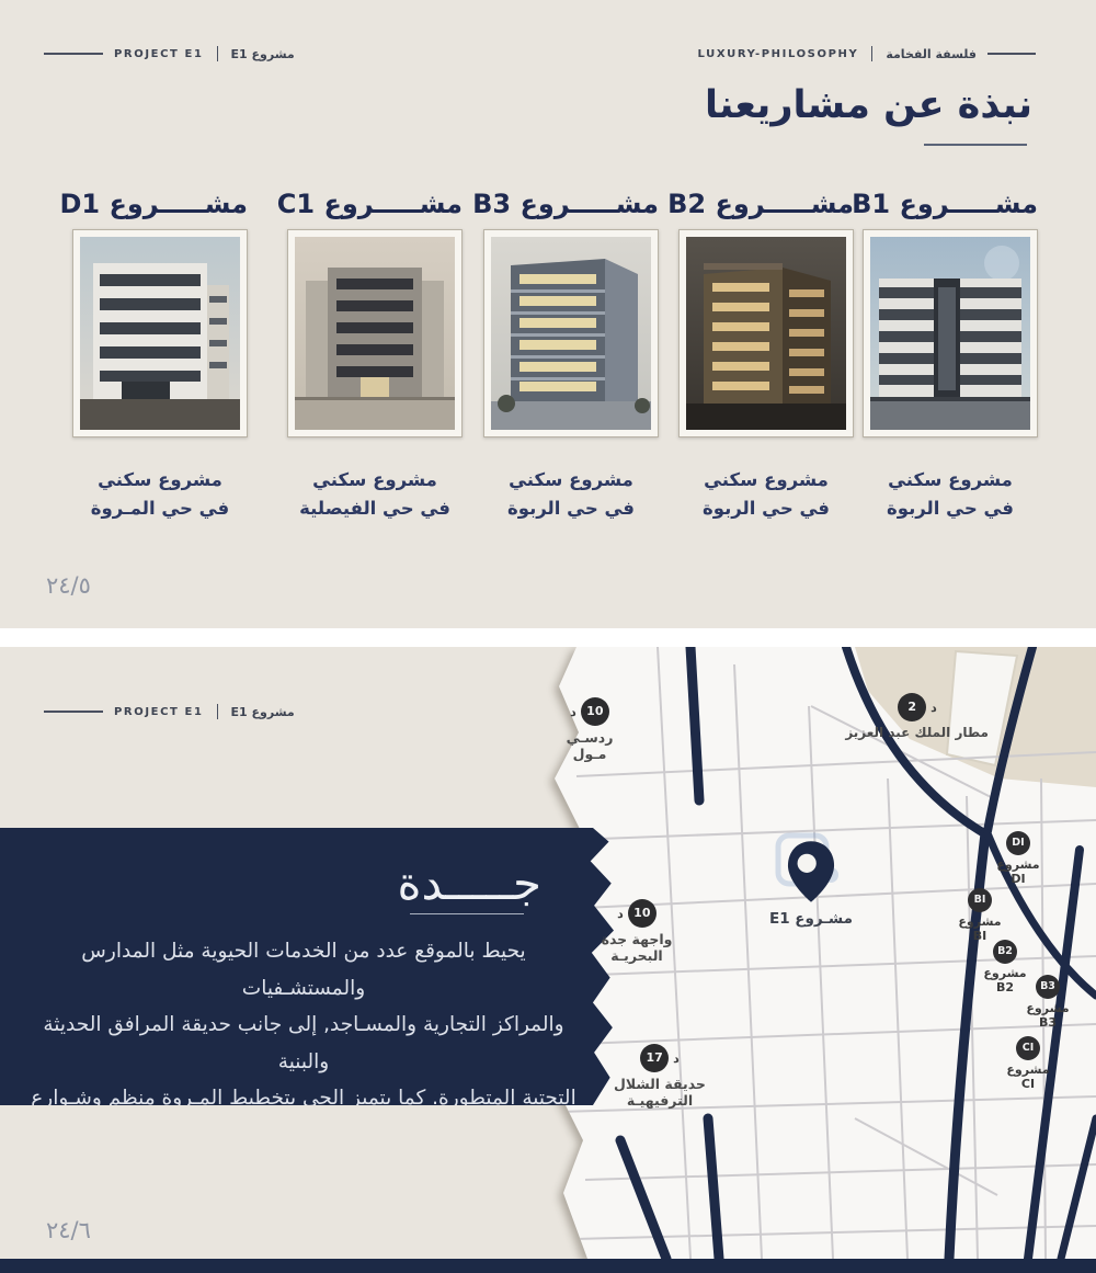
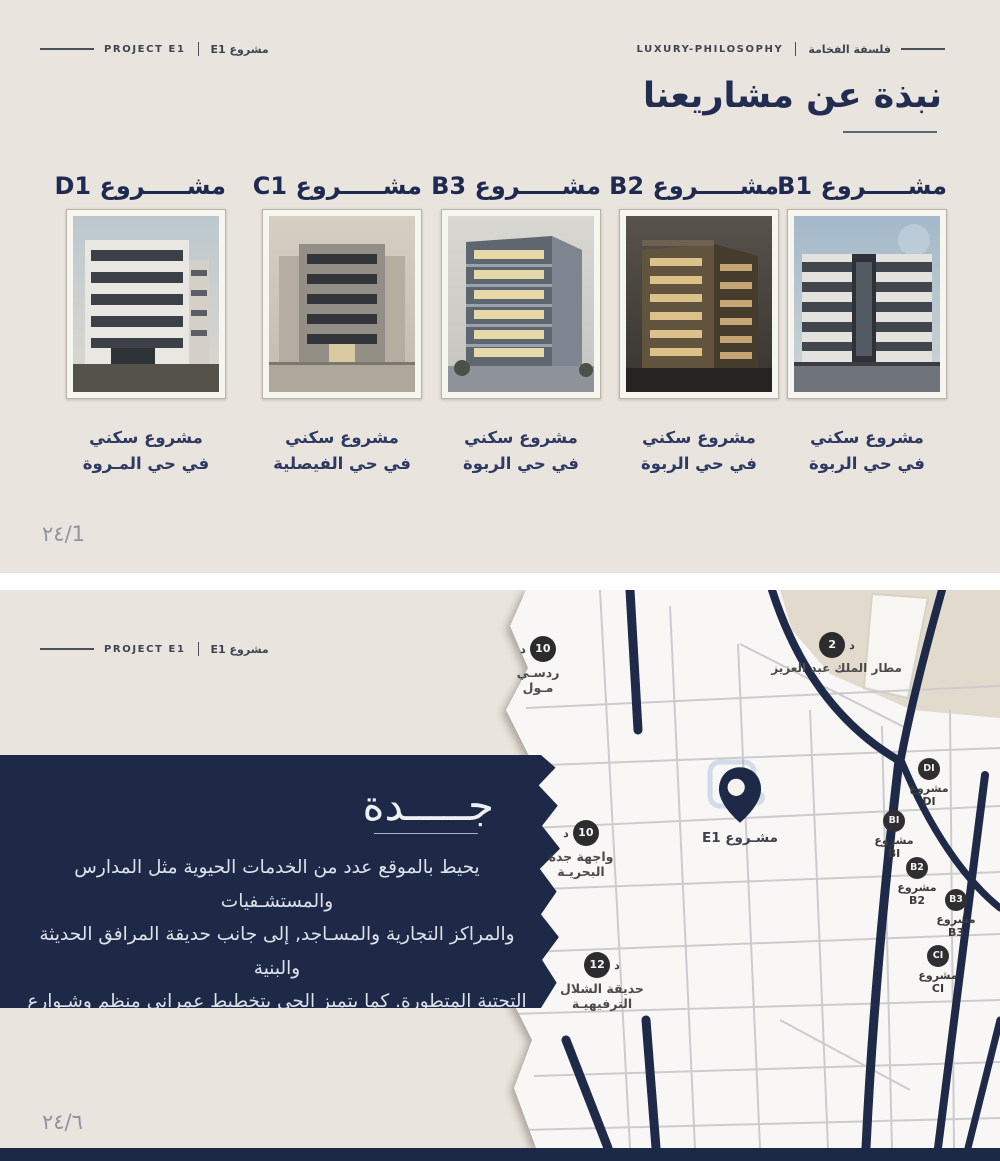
  PROJECT E1
  مشروع E1
  LUXURY-PHILOSOPHY
  فلسفة الفخامة
  نبذة عن مشاريعنا
  مشـــــروع B1
  مشروع سكني
  في حي الربوة
  مشـــــروع B2
  مشروع سكني
  في حي الربوة
  مشـــــروع B3
  مشروع سكني
  في حي الربوة
  مشـــــروع C1
  مشروع سكني
  في حي الفيصلية
  مشـــــروع D1
  مشروع سكني
  في حي المـروة
- ٢٤/٥
+ ٢٤/1
  PROJECT E1
  مشروع E1
  جـــــدة
  يحيط بالموقع عدد من الخدمات الحيوية مثل المدارس والمستشـفيات
  والمراكز التجارية والمسـاجد, إلى جانب حديقة المرافق الحديثة والبنية
- التحتية المتطورة. كما يتميز الحي بتخطيط المـروة منظم وشـوارع
+ التحتية المتطورة. كما يتميز الحي بتخطيط عمراني منظم وشـوارع
  د
  10
  ردسـي
  مـول
  د
  2
  مطار الملك عبد العزيز
  د
  10
  واجهة جدة
  البحريـة
  د
- 17
+ 12
  حديقة الشلال
  الترفيهيـة
  مشـروع E1
  DI
  مشروع
  DI
  BI
  مشروع
  BI
  B2
  مشروع
  B2
  B3
  مشروع
  B3
  CI
  مشروع
  CI
  ٢٤/٦
